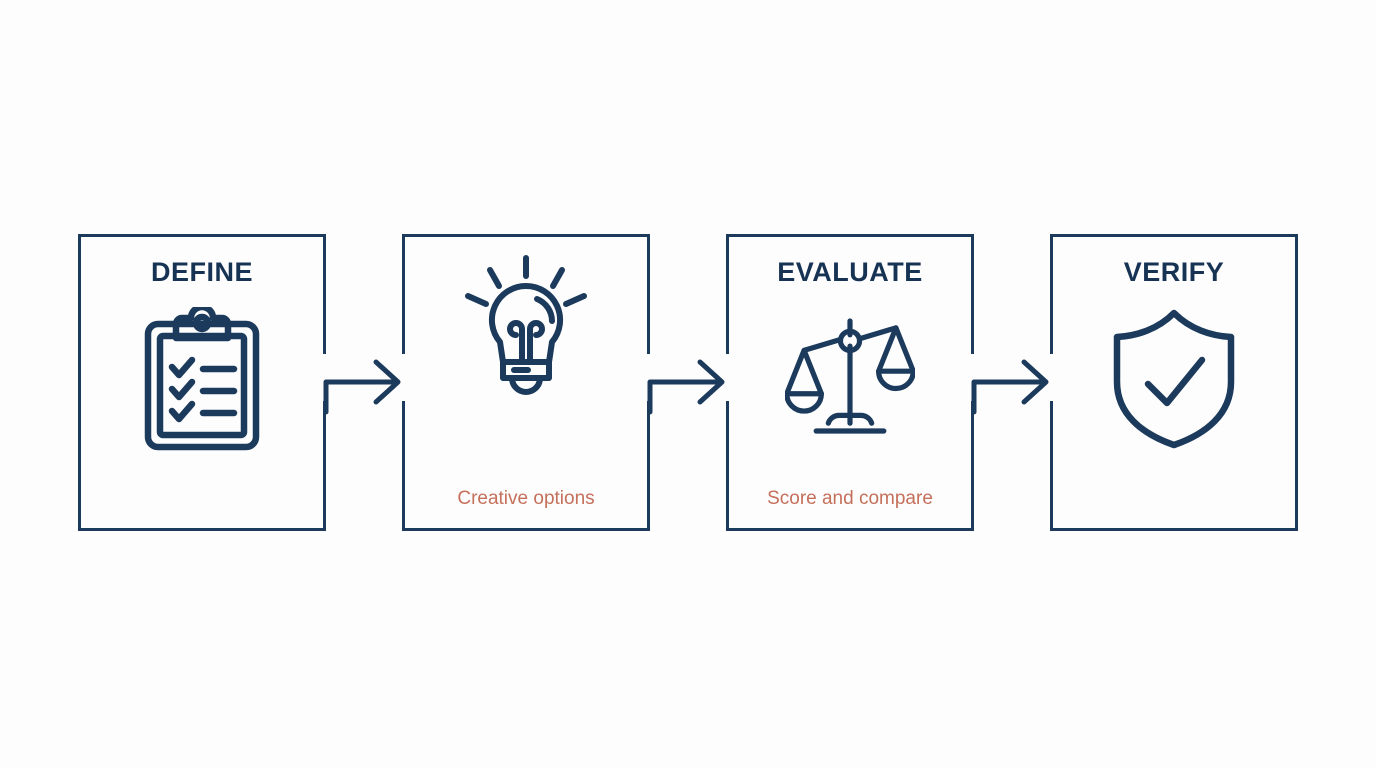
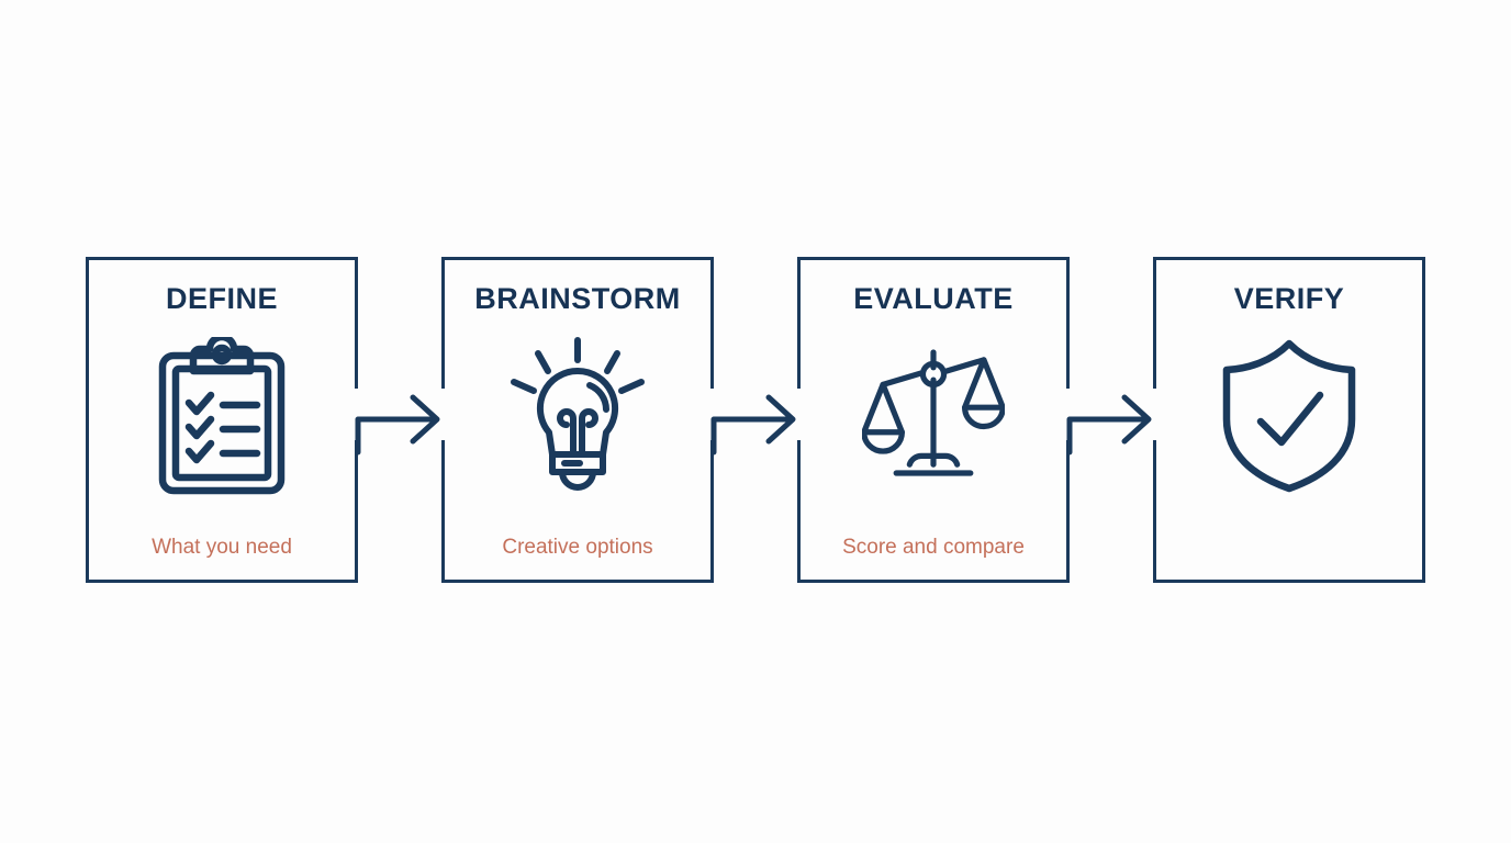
  DEFINE
+ What you need
+ BRAINSTORM
  Creative options
  EVALUATE
  Score and compare
  VERIFY
